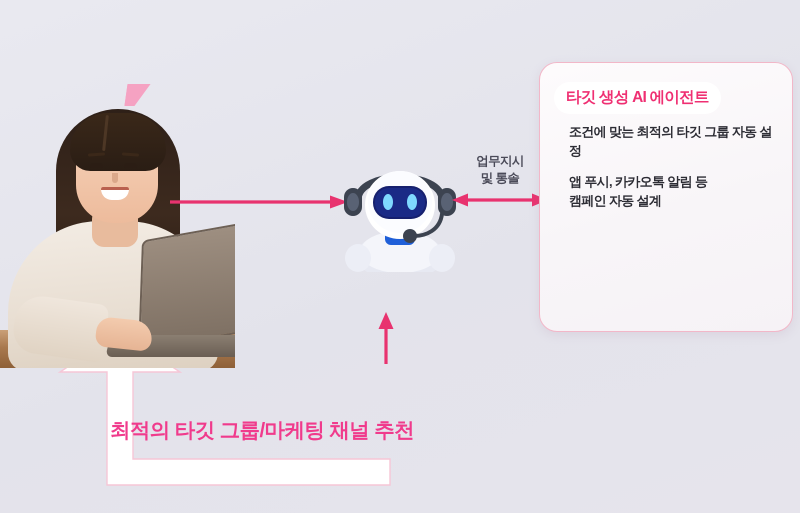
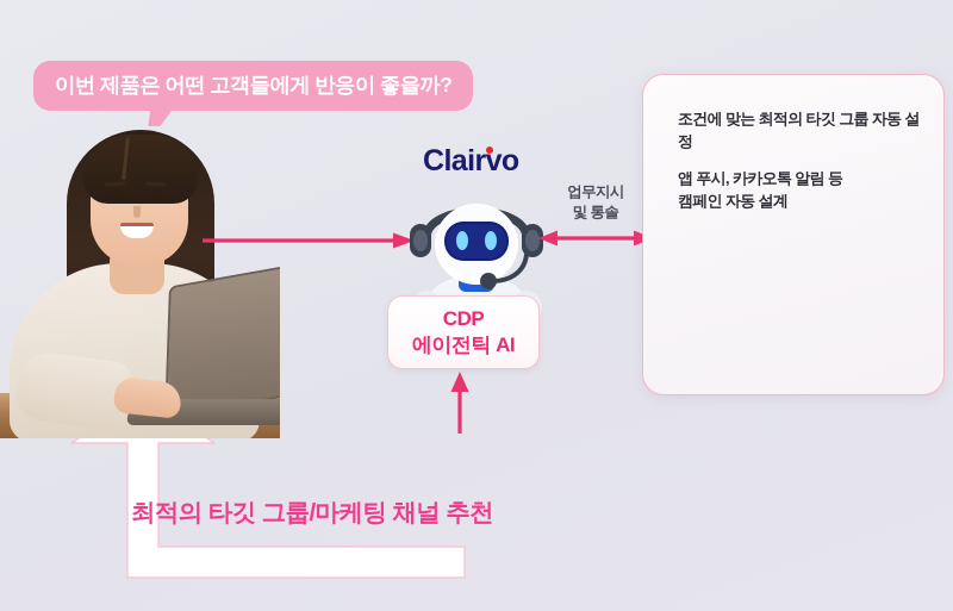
  최적의 타깃 그룹/마케팅 채널 추천
+ 이번 제품은 어떤 고객들에게 반응이 좋을까?
+ Clairvo
+ CDP
+ 에이전틱 AI
  업무지시
  및 통솔
- 타깃 생성 AI 에이전트
  조건에 맞는 최적의 타깃 그룹 자동 설정
  앱 푸시, 카카오톡 알림 등
  캠페인 자동 설계
